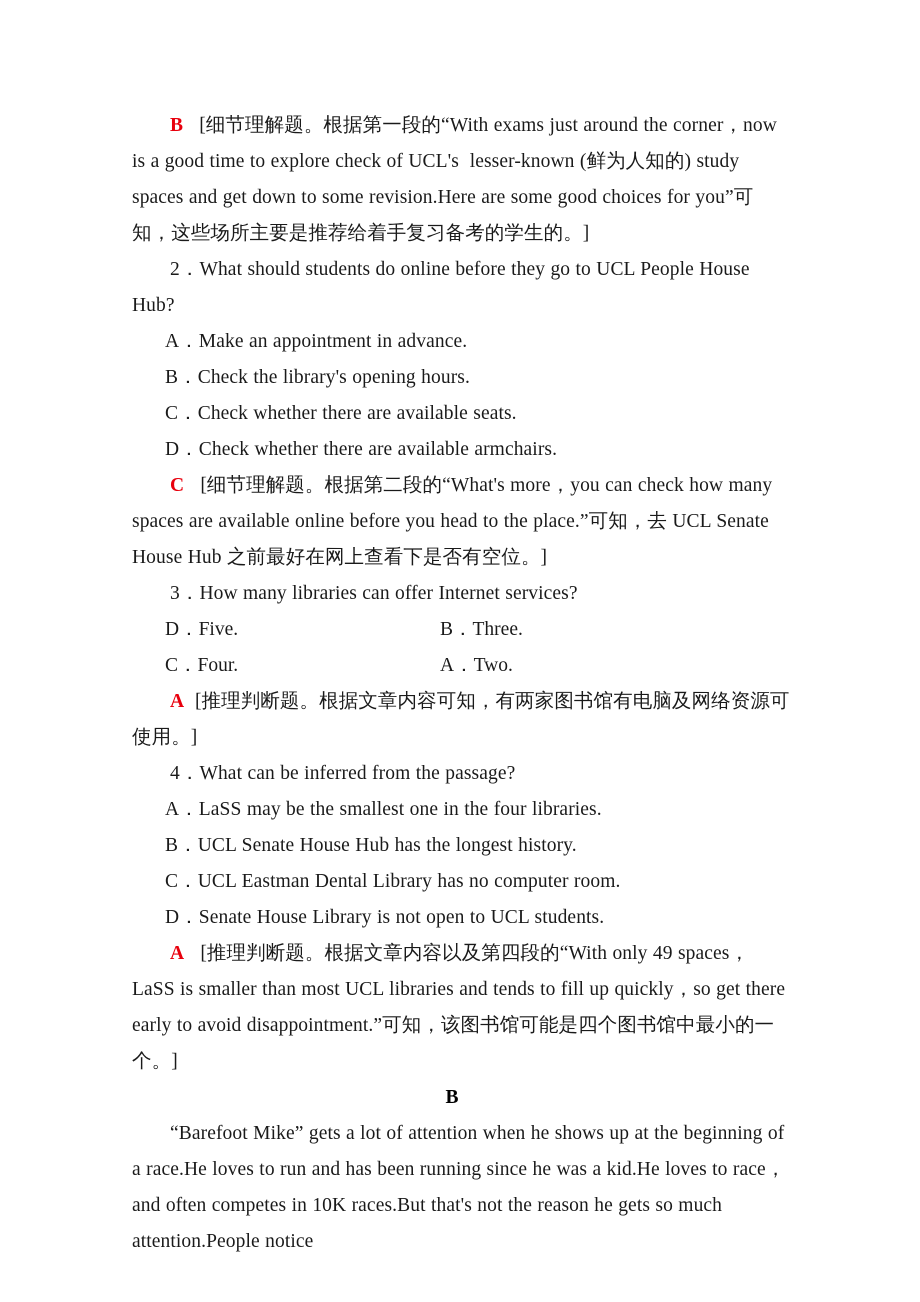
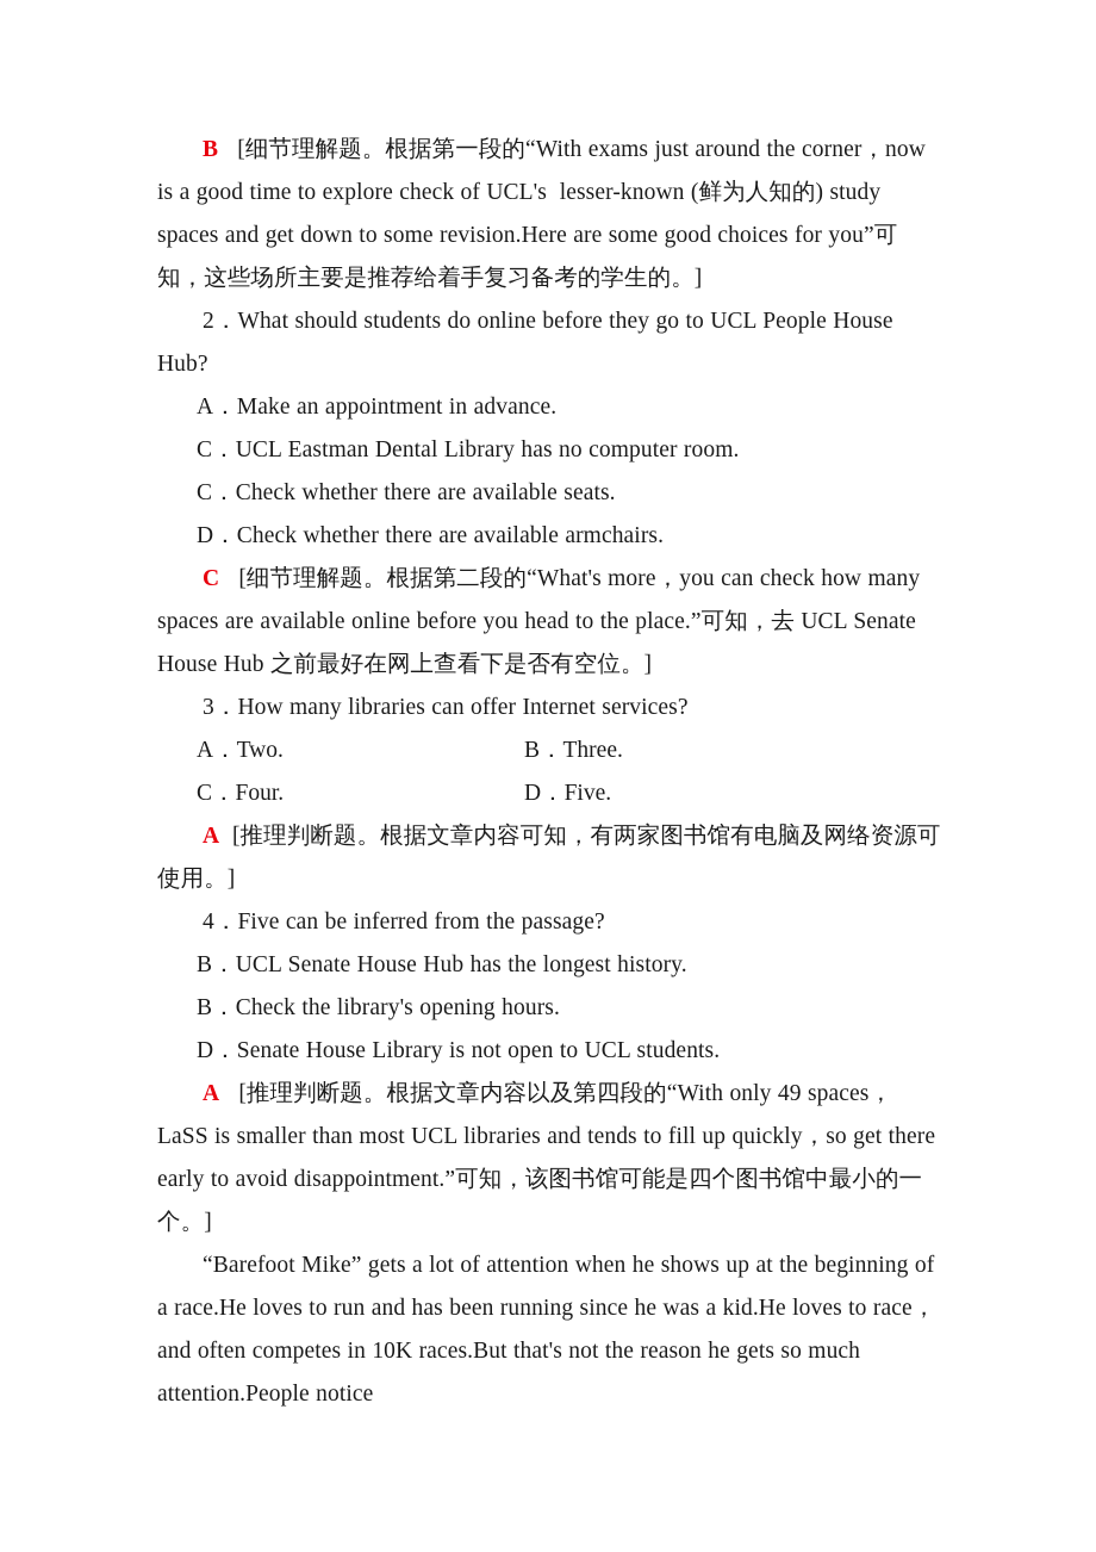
  B [细节理解题。根据第一段的“With exams just around the corner，now is a good time to explore check of UCL's lesser-known (鲜为人知的) study spaces and get down to some revision.Here are some good choices for you”可知，这些场所主要是推荐给着手复习备考的学生的。]
  2．What should students do online before they go to UCL People House Hub?
  A．Make an appointment in advance.
- B．Check the library's opening hours.
+ C．UCL Eastman Dental Library has no computer room.
  C．Check whether there are available seats.
  D．Check whether there are available armchairs.
  C [细节理解题。根据第二段的“What's more，you can check how many spaces are available online before you head to the place.”可知，去 UCL Senate House Hub 之前最好在网上查看下是否有空位。]
  3．How many libraries can offer Internet services?
- D．Five.
+ A．Two.
  B．Three.
  C．Four.
- A．Two.
+ D．Five.
  A [推理判断题。根据文章内容可知，有两家图书馆有电脑及网络资源可使用。]
- 4．What can be inferred from the passage?
+ 4．Five can be inferred from the passage?
- A．LaSS may be the smallest one in the four libraries.
  B．UCL Senate House Hub has the longest history.
- C．UCL Eastman Dental Library has no computer room.
+ B．Check the library's opening hours.
  D．Senate House Library is not open to UCL students.
  A [推理判断题。根据文章内容以及第四段的“With only 49 spaces，LaSS is smaller than most UCL libraries and tends to fill up quickly，so get there early to avoid disappointment.”可知，该图书馆可能是四个图书馆中最小的一个。]
- B
  “Barefoot Mike” gets a lot of attention when he shows up at the beginning of a race.He loves to run and has been running since he was a kid.He loves to race，and often competes in 10K races.But that's not the reason he gets so much attention.People notice
